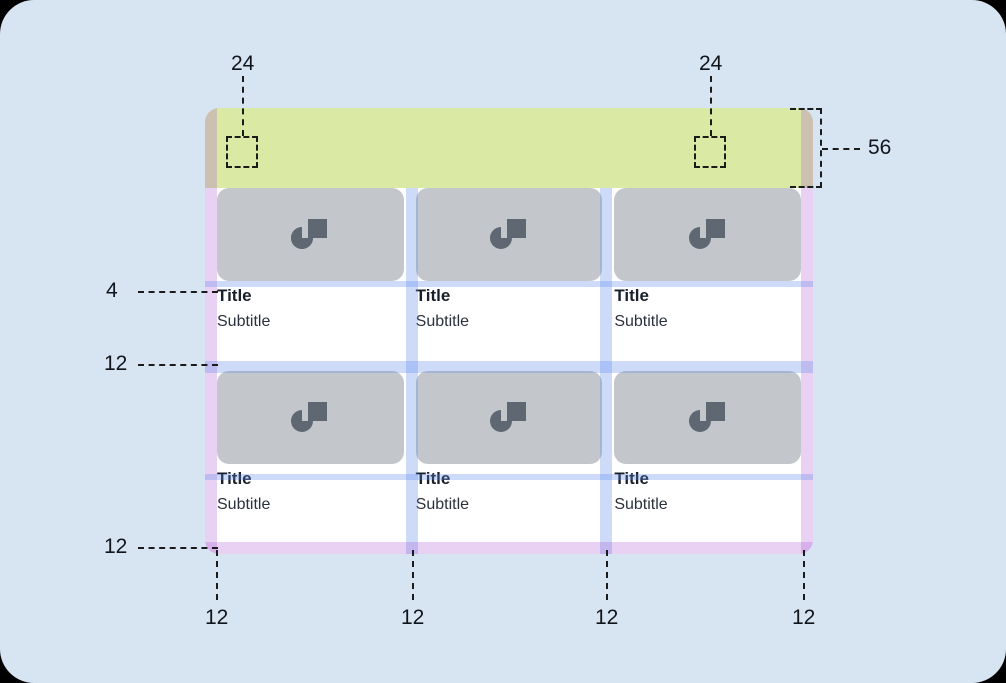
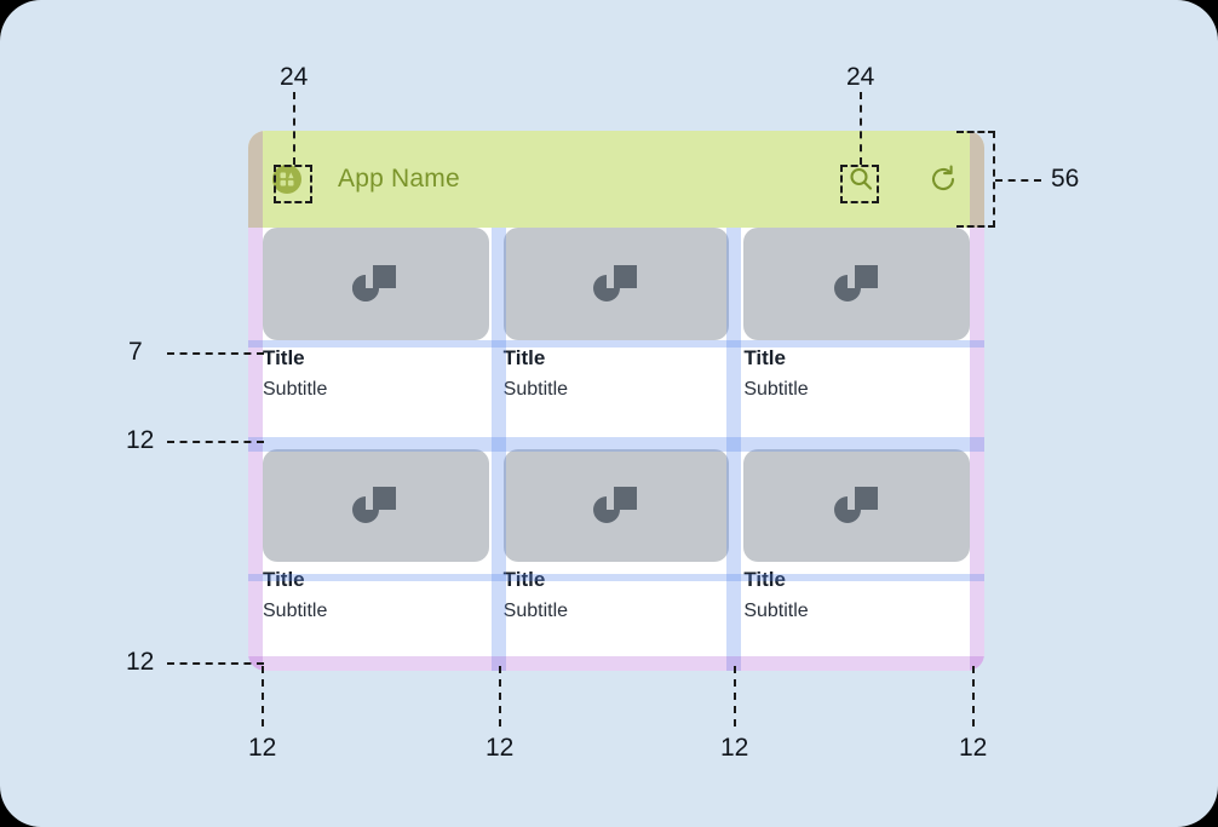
+ App Name
  Title
  Subtitle
  Title
  Subtitle
  Title
  Subtitle
  Title
  Subtitle
  Title
  Subtitle
  Title
  Subtitle
  24
  24
  56
- 4
+ 7
  12
  12
  12
  12
  12
  12
